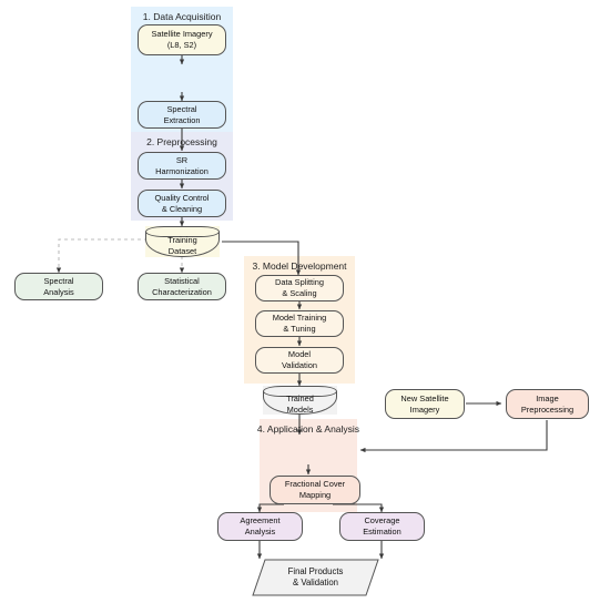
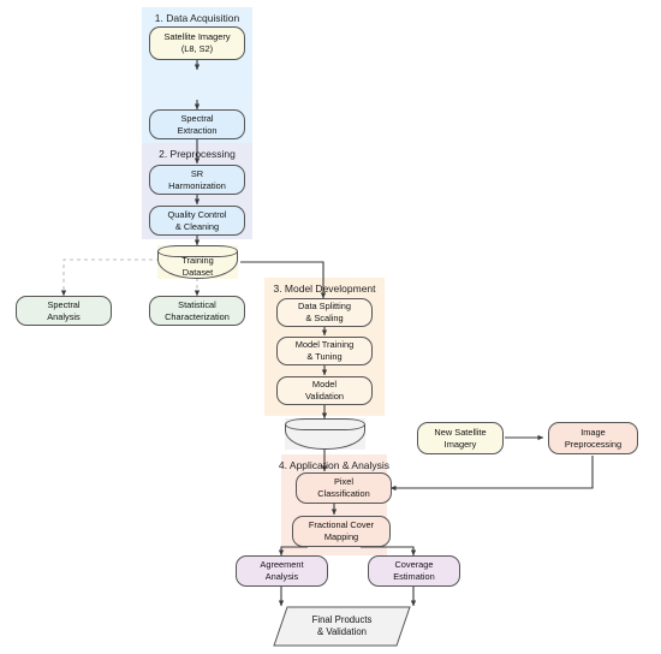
  1. Data Acquisition
  2. Preprocessing
  3. Model Development
  4. Application & Analysis
  Satellite Imagery
  (L8, S2)
  Spectral
  Extraction
  SR
  Harmonization
  Quality Control
  & Cleaning
  Training
  Dataset
  Spectral
  Analysis
  Statistical
  Characterization
  Data Splitting
  & Scaling
  Model Training
  & Tuning
  Model
  Validation
- Trained
- Models
  New Satellite
  Imagery
  Image
  Preprocessing
+ Pixel
+ Classification
  Fractional Cover
  Mapping
  Agreement
  Analysis
  Coverage
  Estimation
  Final Products
  & Validation
